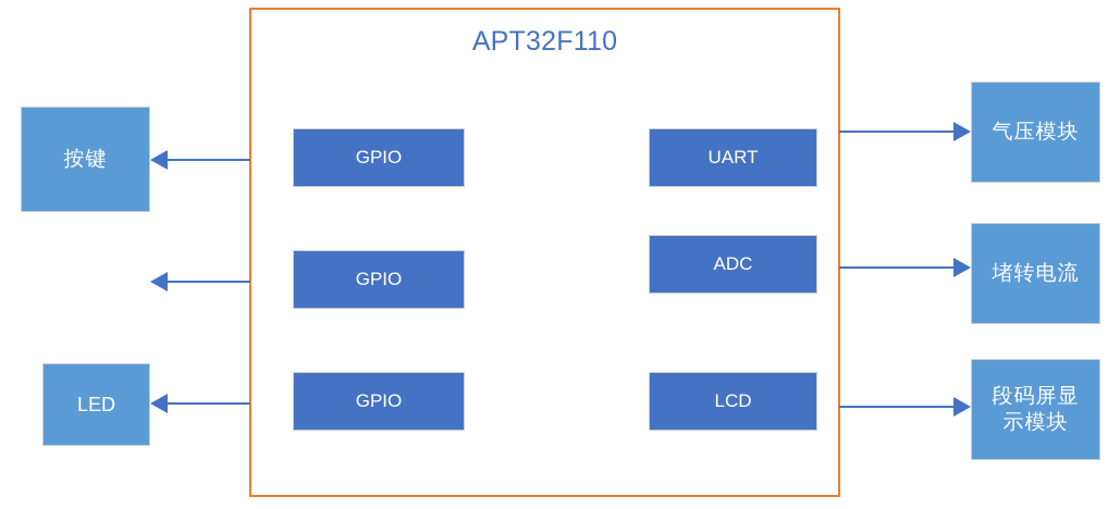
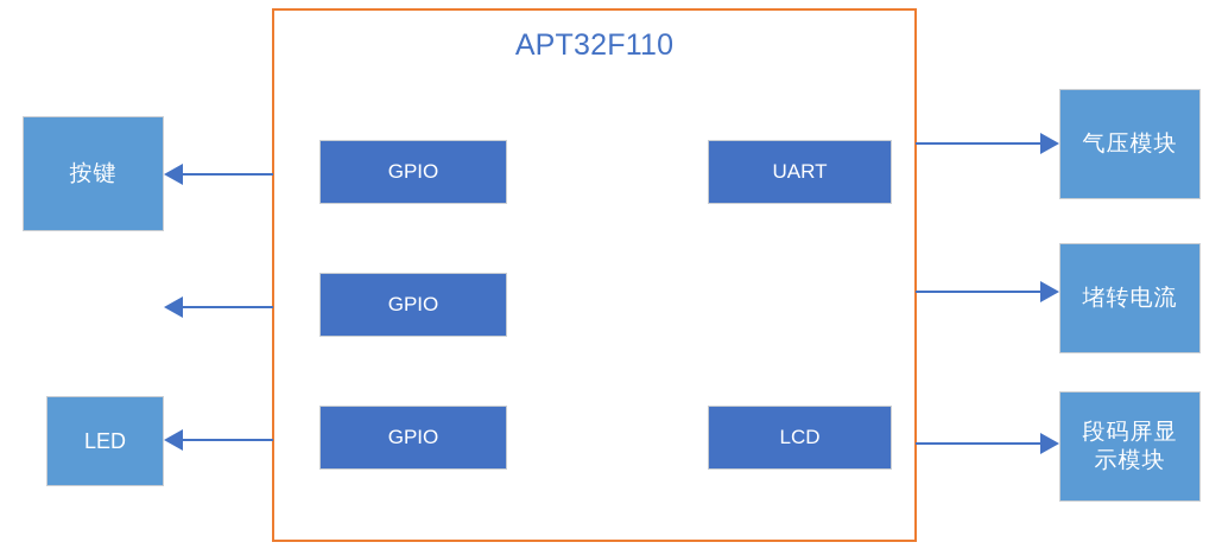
  APT32F110
  按键
  LED
  GPIO
  GPIO
  GPIO
  UART
- ADC
  LCD
  气压模块
  堵转电流
  段码屏显示模块
